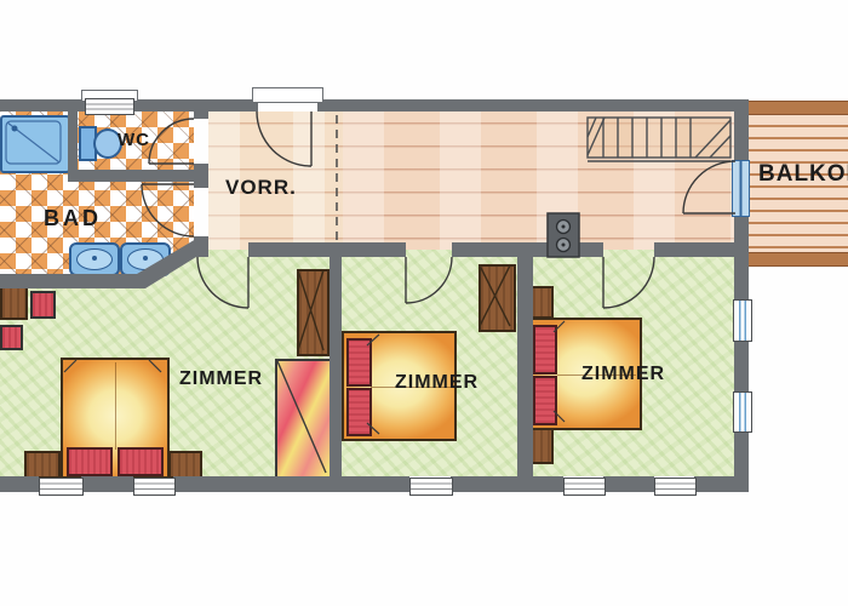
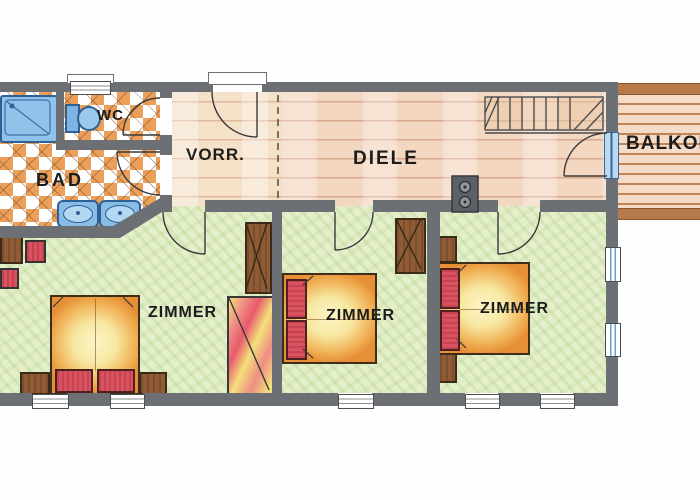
  WC
  BAD
  VORR.
+ DIELE
  BALKO
  ZIMMER
  ZIMMER
  ZIMMER
